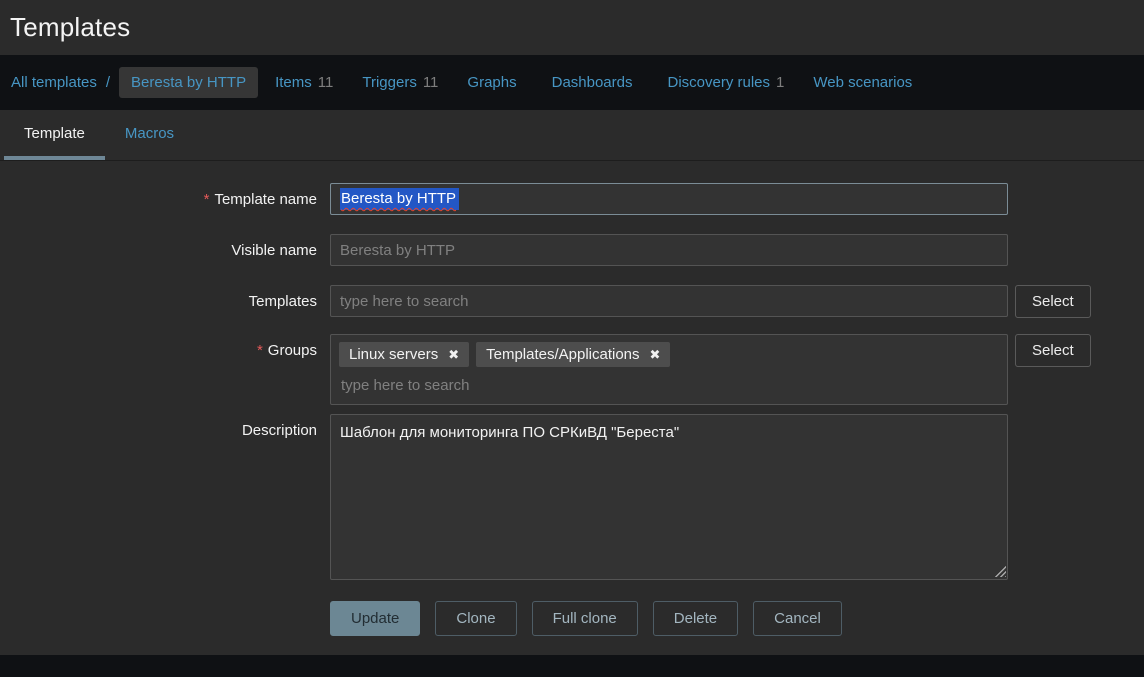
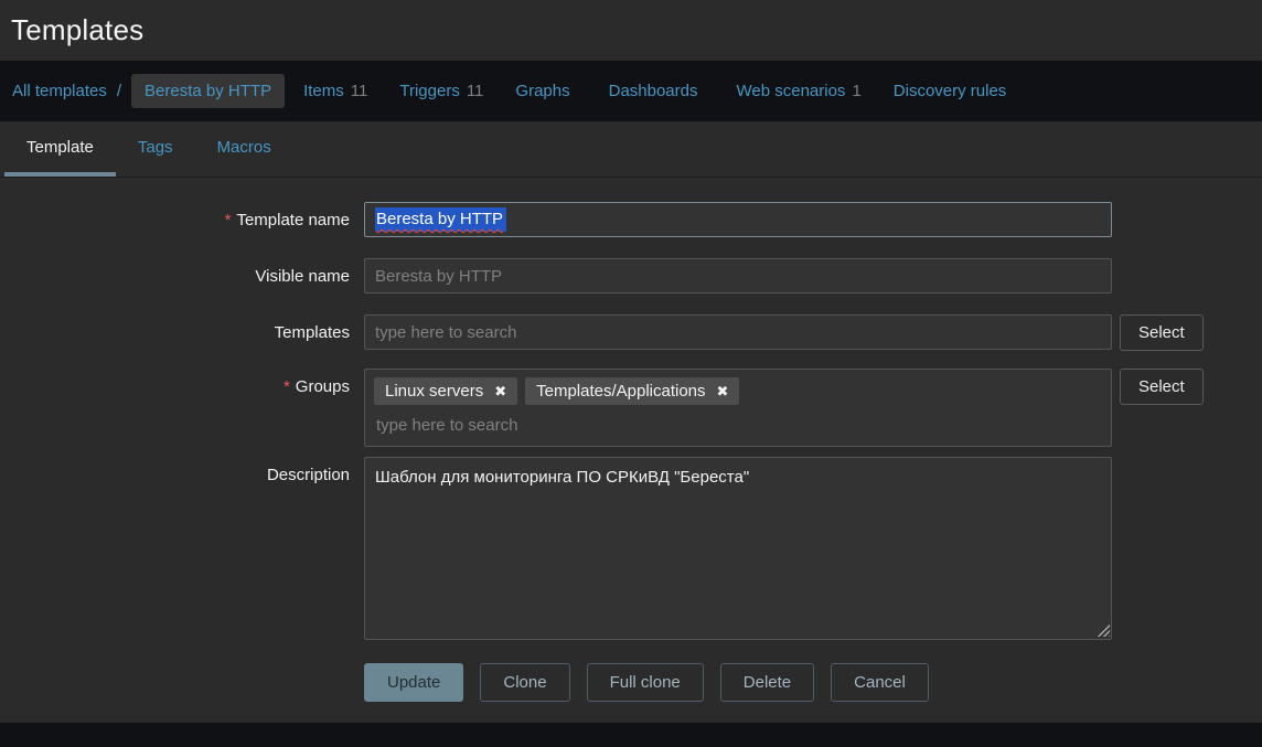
  Templates
  All templates
  /
  Beresta by HTTP
  Items
  11
  Triggers
  11
  Graphs
  Dashboards
- Discovery rules
+ Web scenarios
  1
- Web scenarios
+ Discovery rules
  Template
+ Tags
  Macros
  *
  Template name
  Beresta by HTTP
  Visible name
  Beresta by HTTP
  Templates
  type here to search
  Select
  *
  Groups
  Linux servers
  ✖
  Templates/Applications
  ✖
  type here to search
  Select
  Description
  Шаблон для мониторинга ПО СРКиВД "Береста"
  Update
  Clone
  Full clone
  Delete
  Cancel
